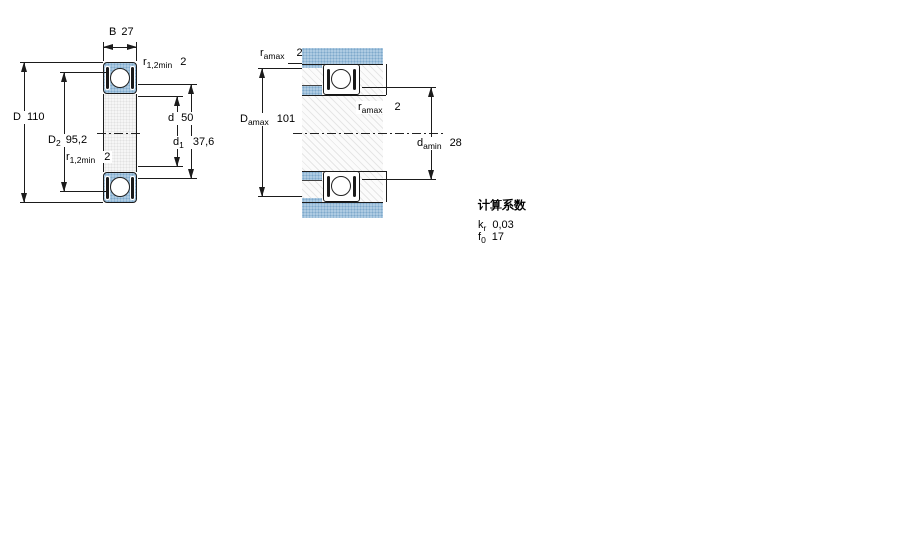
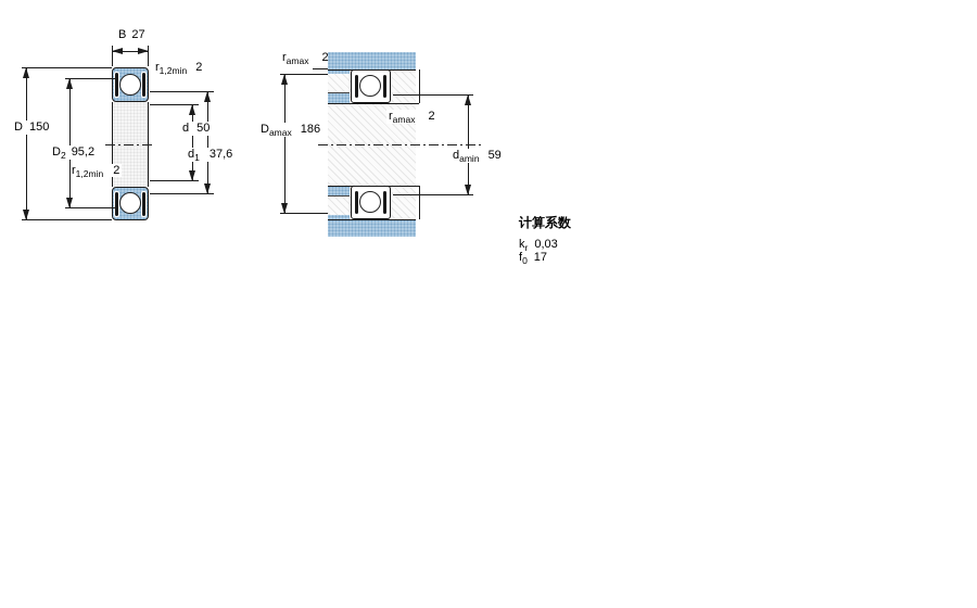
  B 27
- D 110
+ D 150
  D2 95,2
  d 50
  d1 37,6
  r1,2min 2
  r1,2min 2
- Damax 101
+ Damax 186
- damin 28
+ damin 59
  ramax 2
  ramax 2
  计算系数
  kr 0,03
  f0 17
